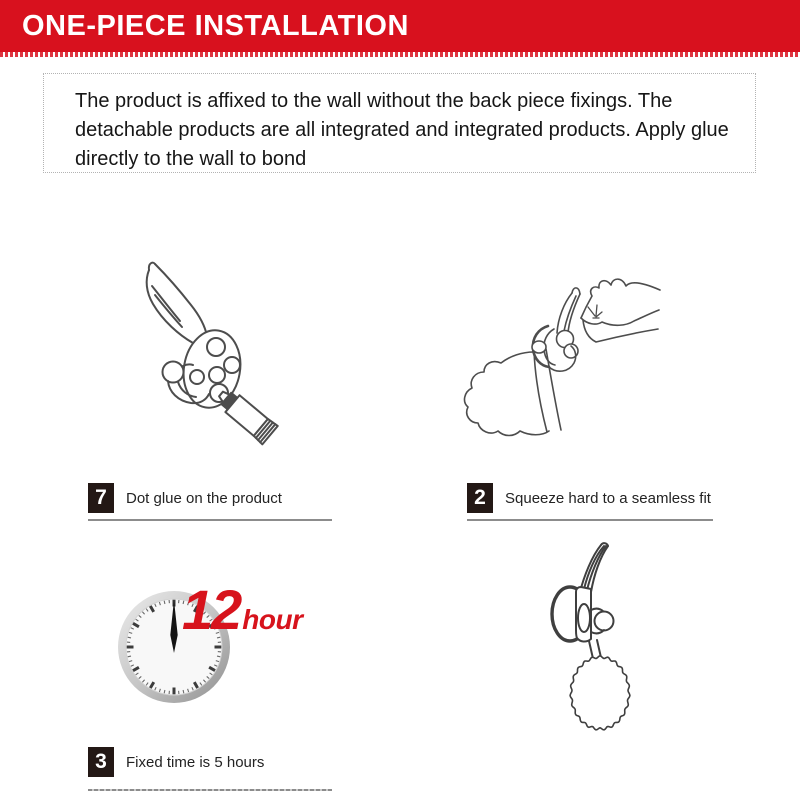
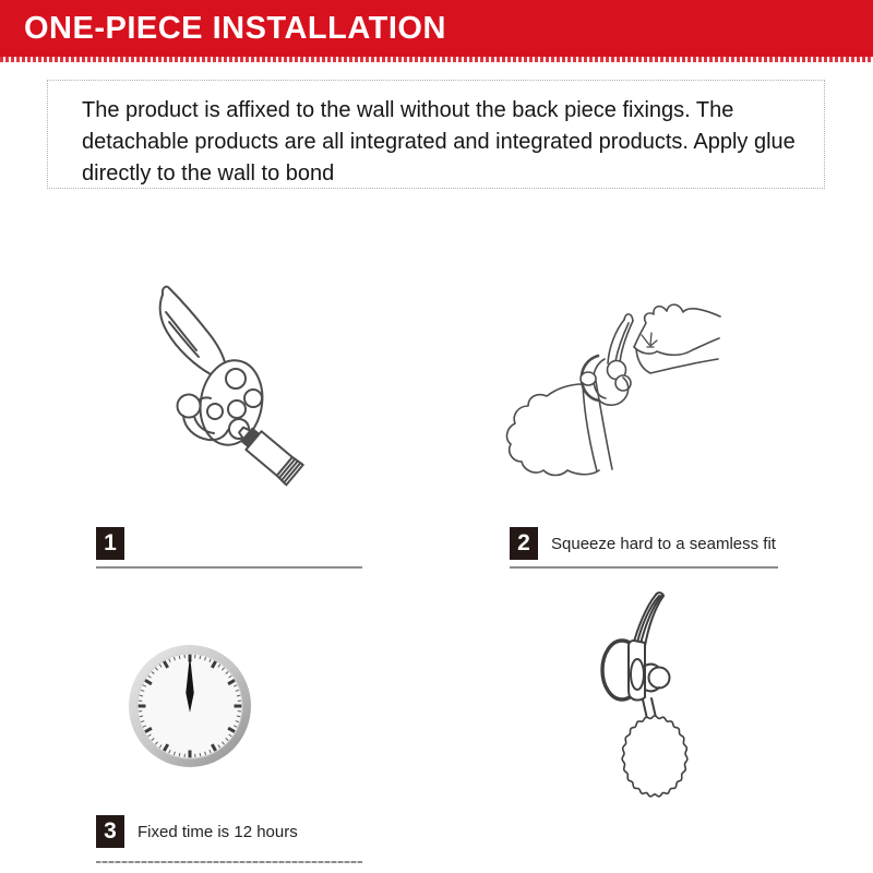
  ONE-PIECE INSTALLATION
  The product is affixed to the wall without the back piece fixings. The detachable products are all integrated and integrated products. Apply glue directly to the wall to bond
- 7
+ 1
- Dot glue on the product
  2
  Squeeze hard to a seamless fit
- 12
- hour
  3
- Fixed time is 5 hours
+ Fixed time is 12 hours
